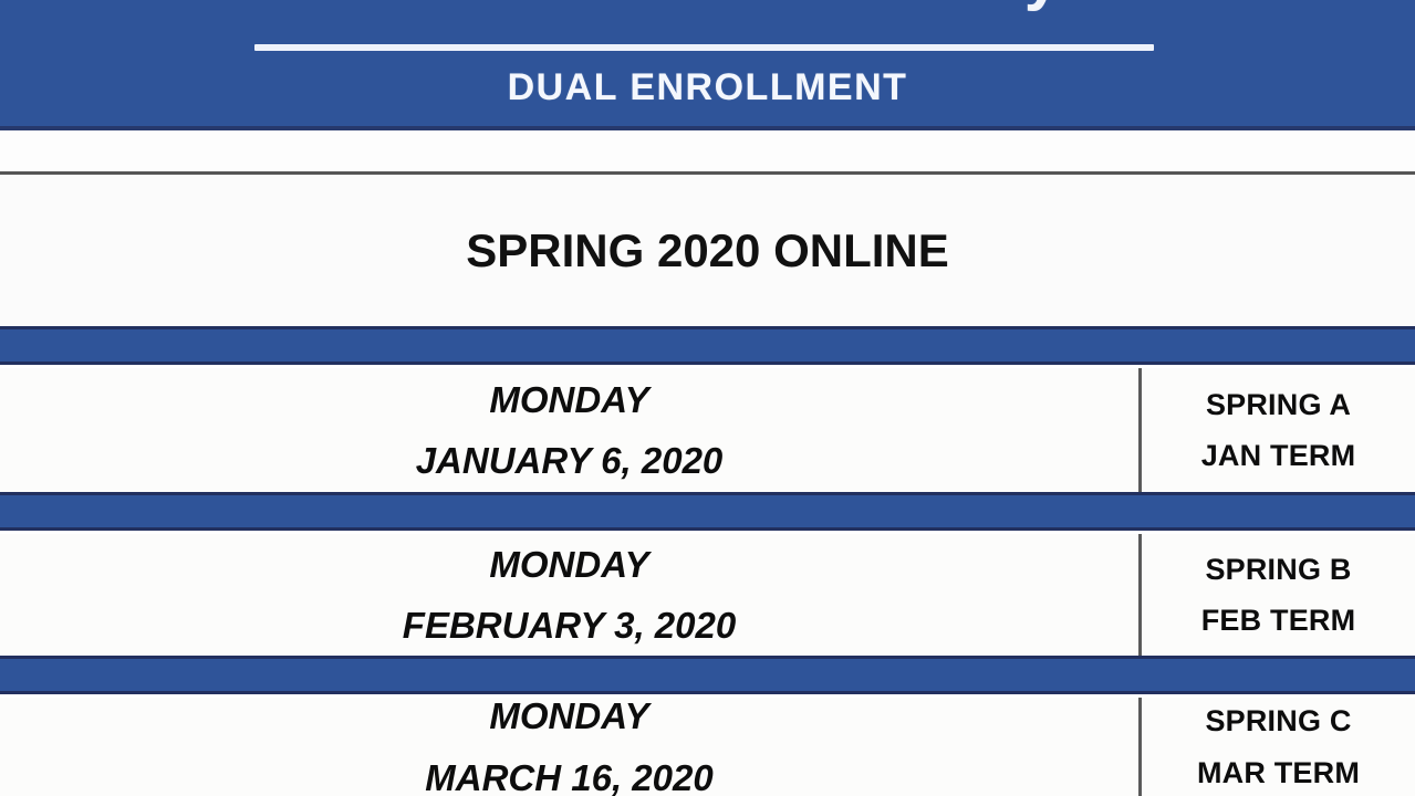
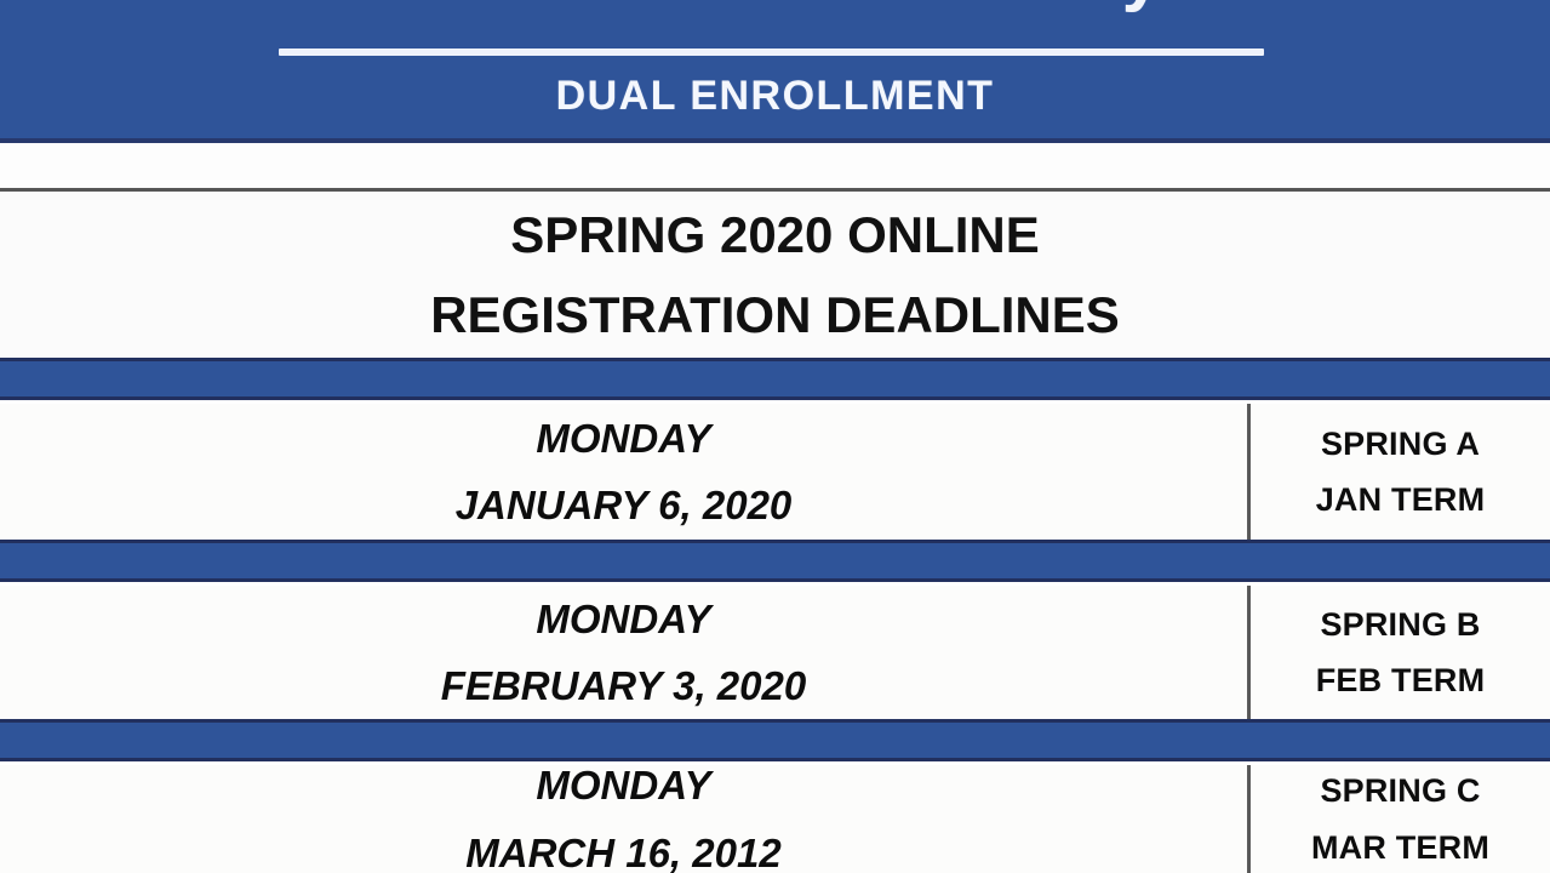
  DUAL ENROLLMENT
  SPRING 2020 ONLINE
+ REGISTRATION DEADLINES
  MONDAY
  JANUARY 6, 2020
  SPRING A
  JAN TERM
  MONDAY
  FEBRUARY 3, 2020
  SPRING B
  FEB TERM
  MONDAY
- MARCH 16, 2020
+ MARCH 16, 2012
  SPRING C
  MAR TERM
